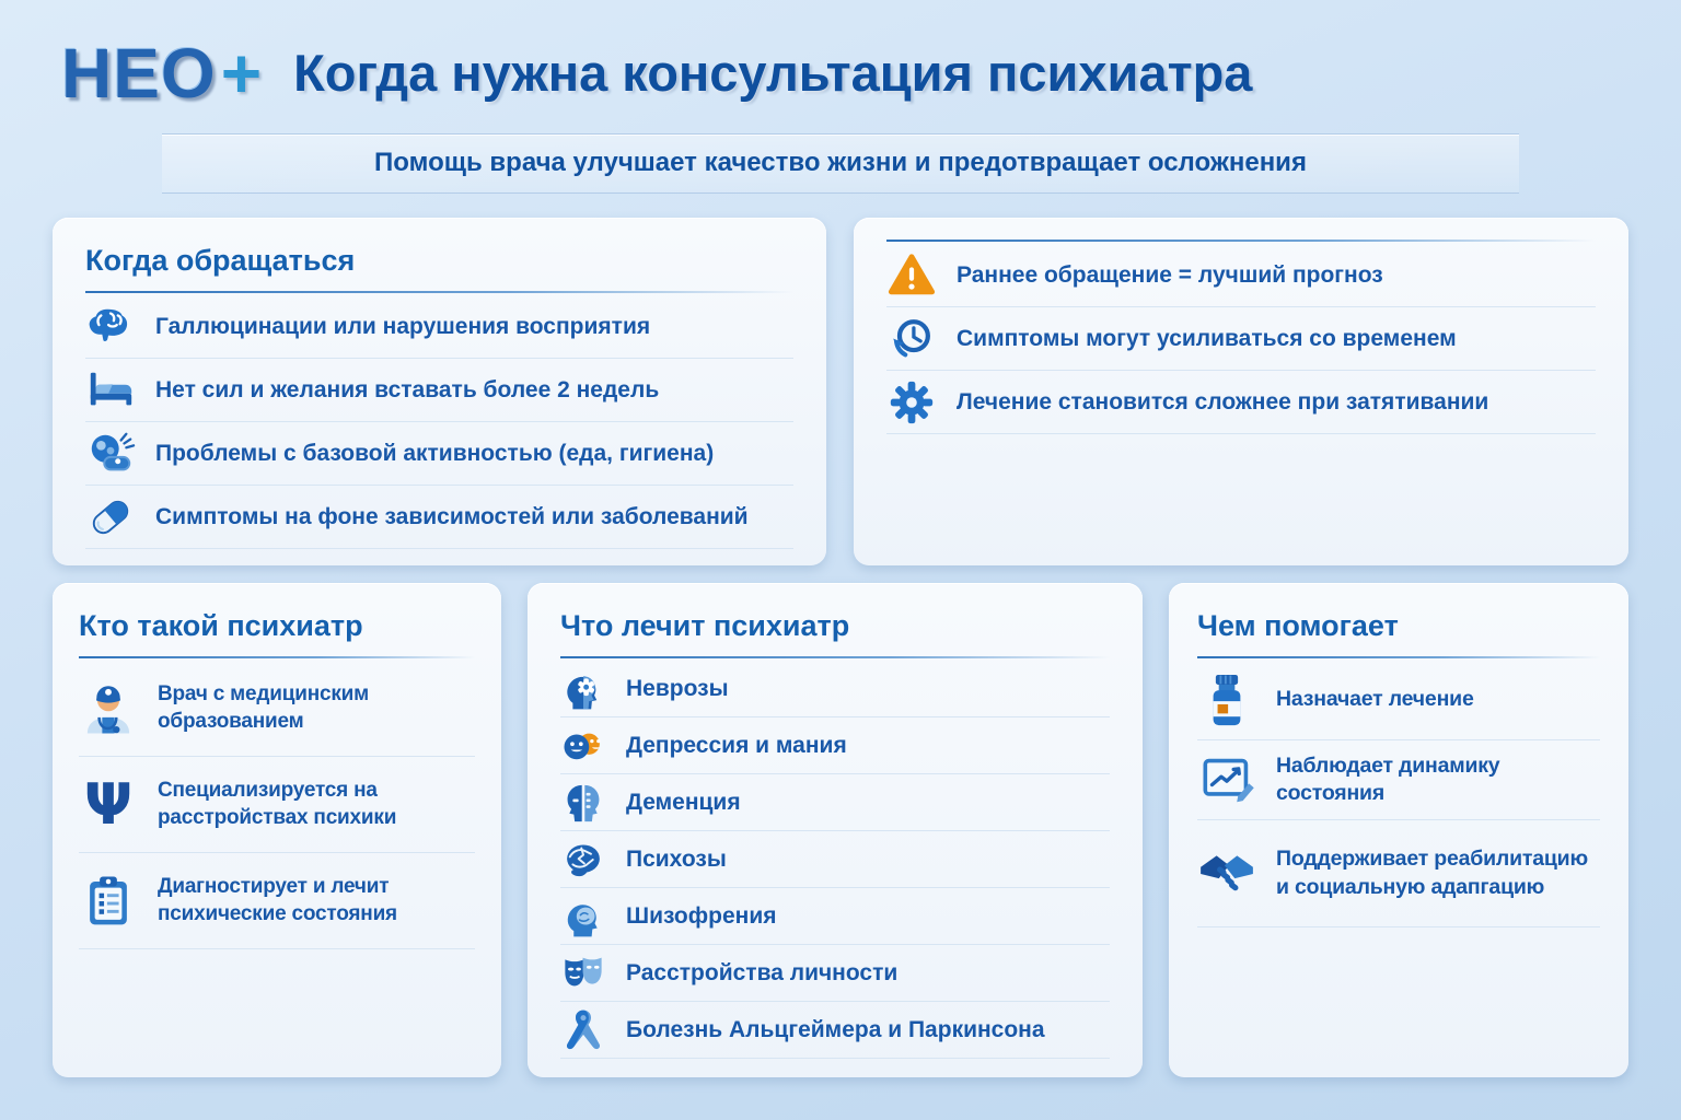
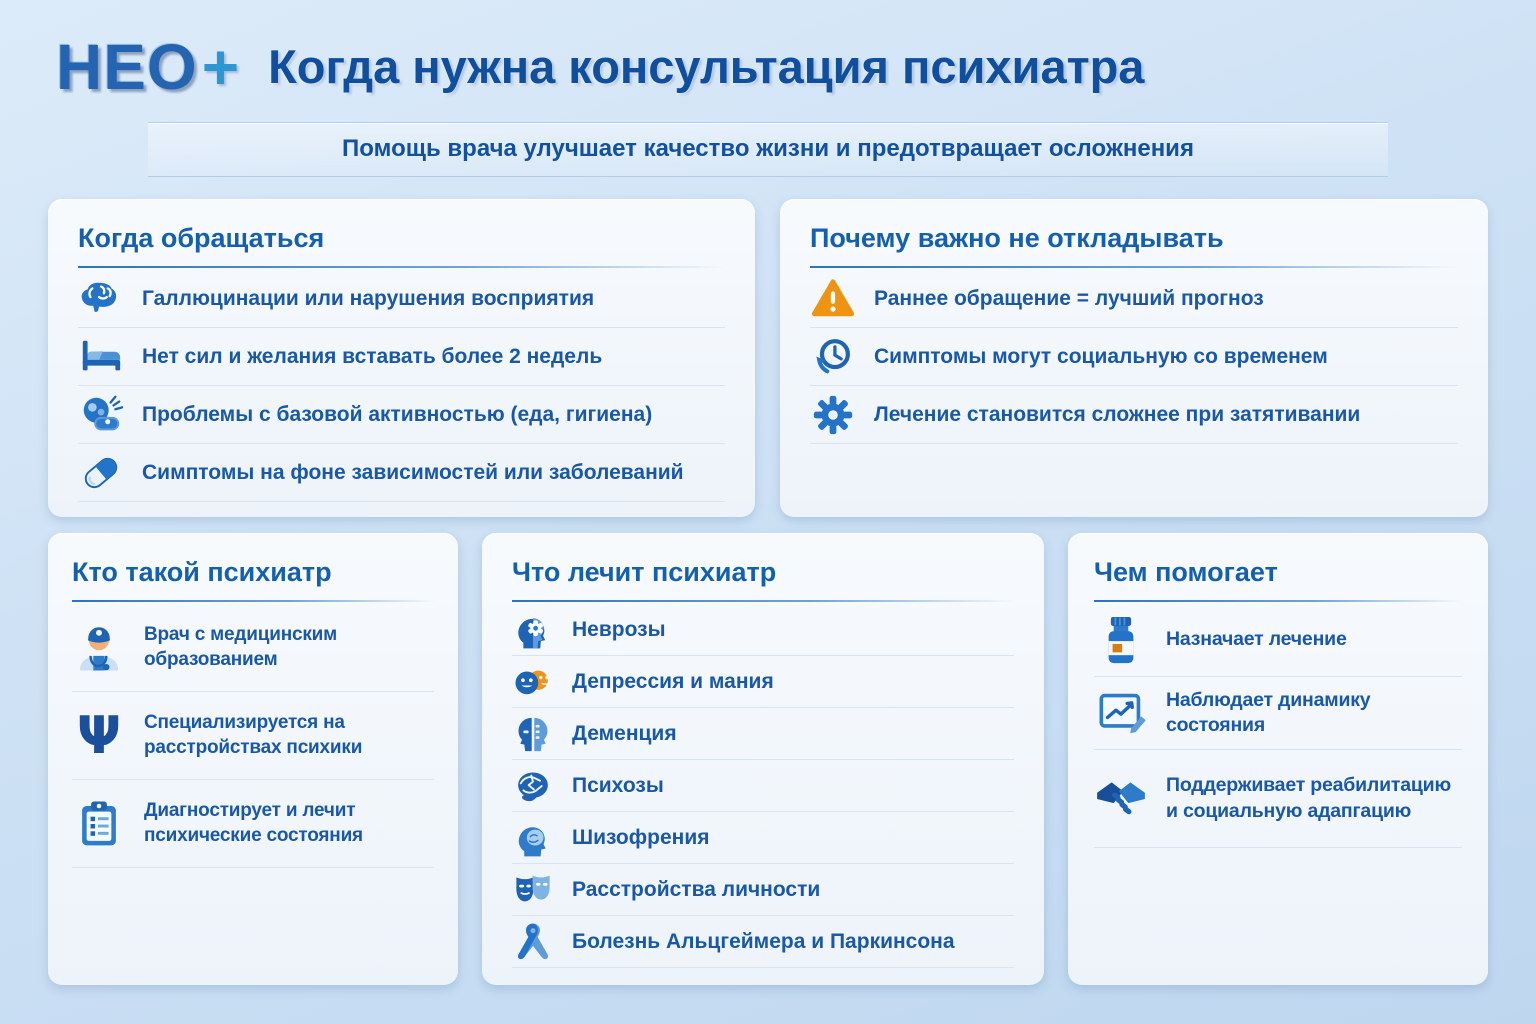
  НЕО+
  Когда нужна консультация психиатра
  Помощь врача улучшает качество жизни и предотвращает осложнения
  Когда обращаться
  Галлюцинации или нарушения восприятия
  Нет сил и желания вставать более 2 недель
  Проблемы с базовой активностью (еда, гигиена)
  Симптомы на фоне зависимостей или заболеваний
+ Почему важно не откладывать
  Раннее обращение = лучший прогноз
- Симптомы могут усиливаться со временем
+ Симптомы могут социальную со временем
  Лечение становится сложнее при затятивании
  Кто такой психиатр
  Врач с медицинским образованием
  Ψ
  Специализируется на расстройствах психики
  Диагностирует и лечит психические состояния
  Что лечит психиатр
  Неврозы
  Депрессия и мания
  Деменция
  Психозы
  Шизофрения
  Расстройства личности
  Болезнь Альцгеймера и Паркинсона
  Чем помогает
  Назначает лечение
  Наблюдает динамику состояния
  Поддерживает реабилитацию и социальную адапгацию
